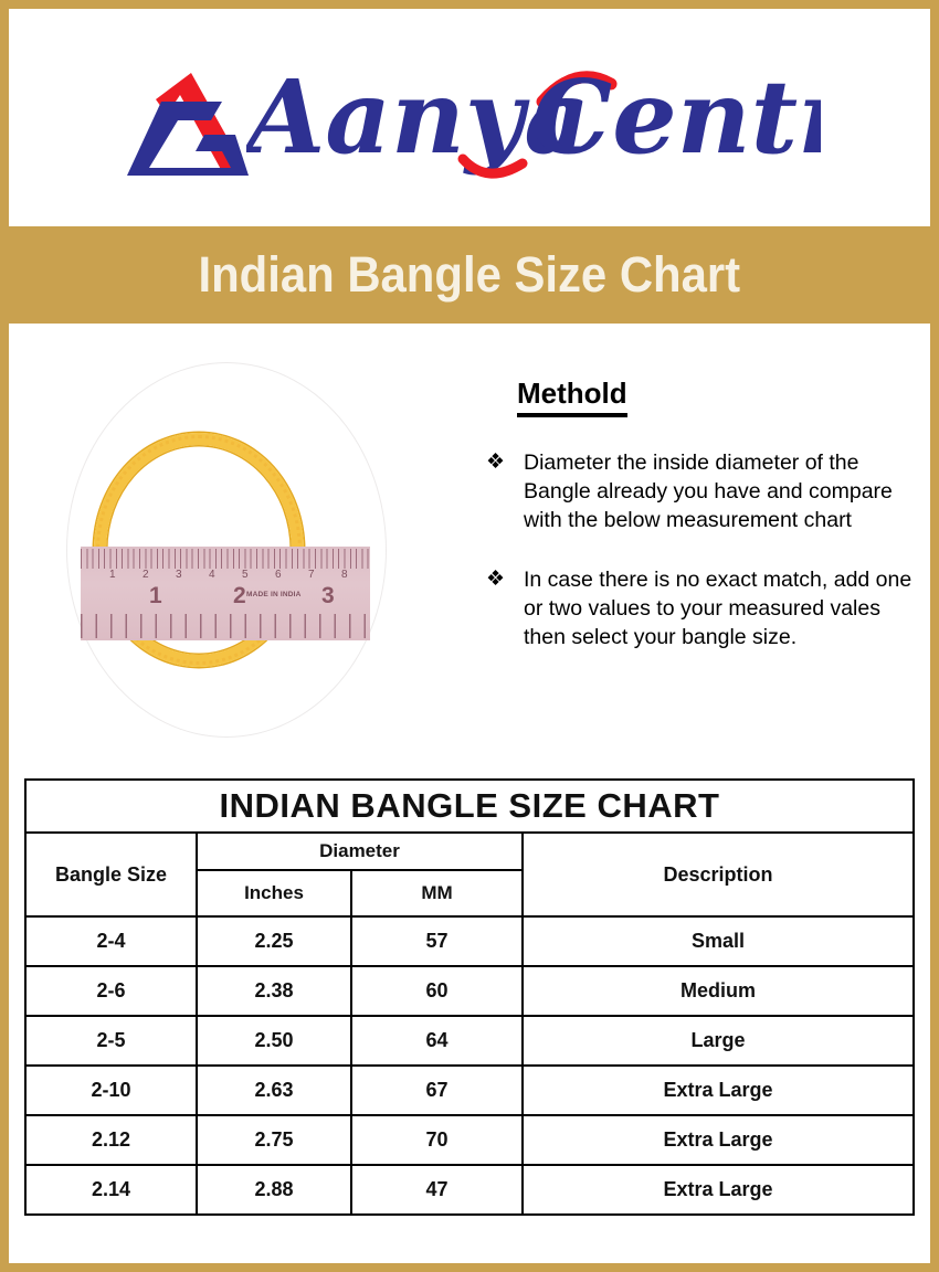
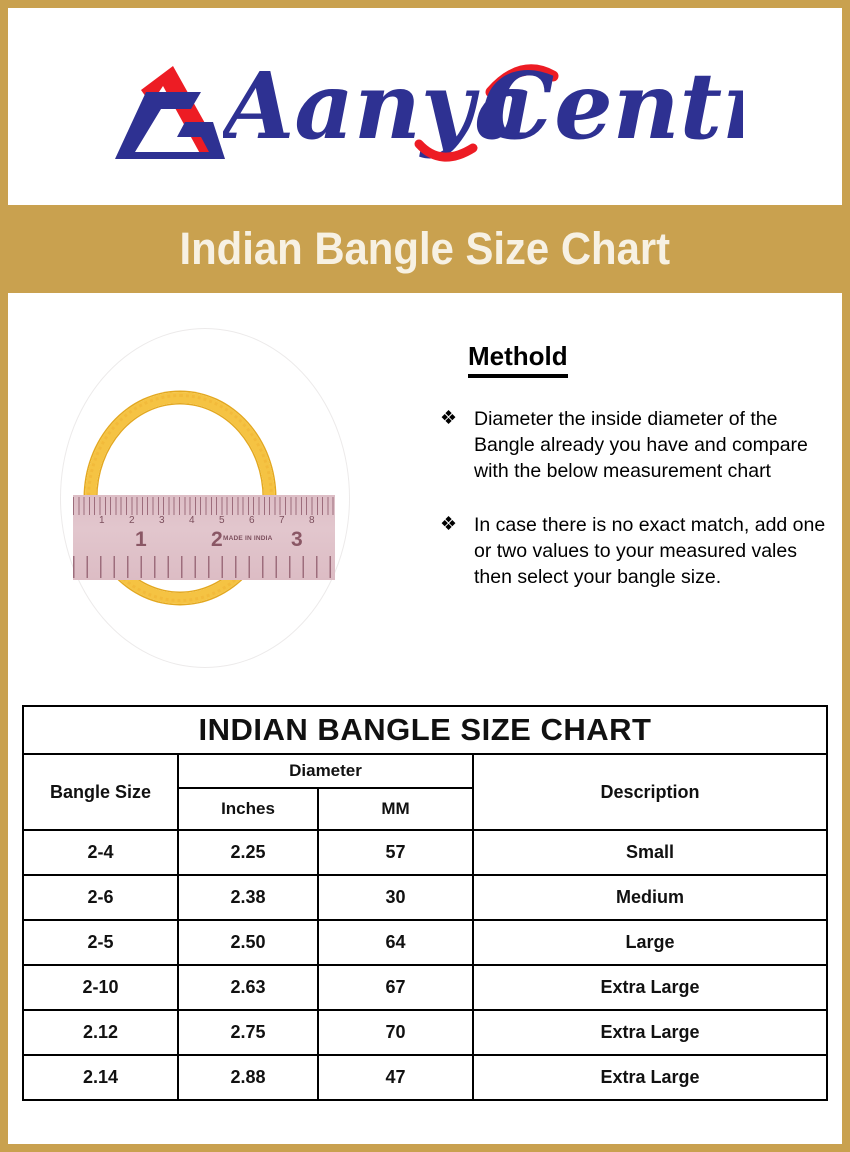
  Aanya
  Indian Bangle Size Chart
  1
  2
  3
  4
  5
  6
  7
  8
  1
  2
  3
  Methold
  ❖
  Diameter the inside diameter of the Bangle already you have and compare with the below measurement chart
  ❖
  In case there is no exact match, add one or two values to your measured vales then select your bangle size.
  INDIAN BANGLE SIZE CHART
  Bangle Size	Diameter	Description
  Inches	MM
  2-4	2.25	57	Small
- 2-6	2.38	60	Medium
+ 2-6	2.38	30	Medium
  2-5	2.50	64	Large
  2-10	2.63	67	Extra Large
  2.12	2.75	70	Extra Large
  2.14	2.88	47	Extra Large
